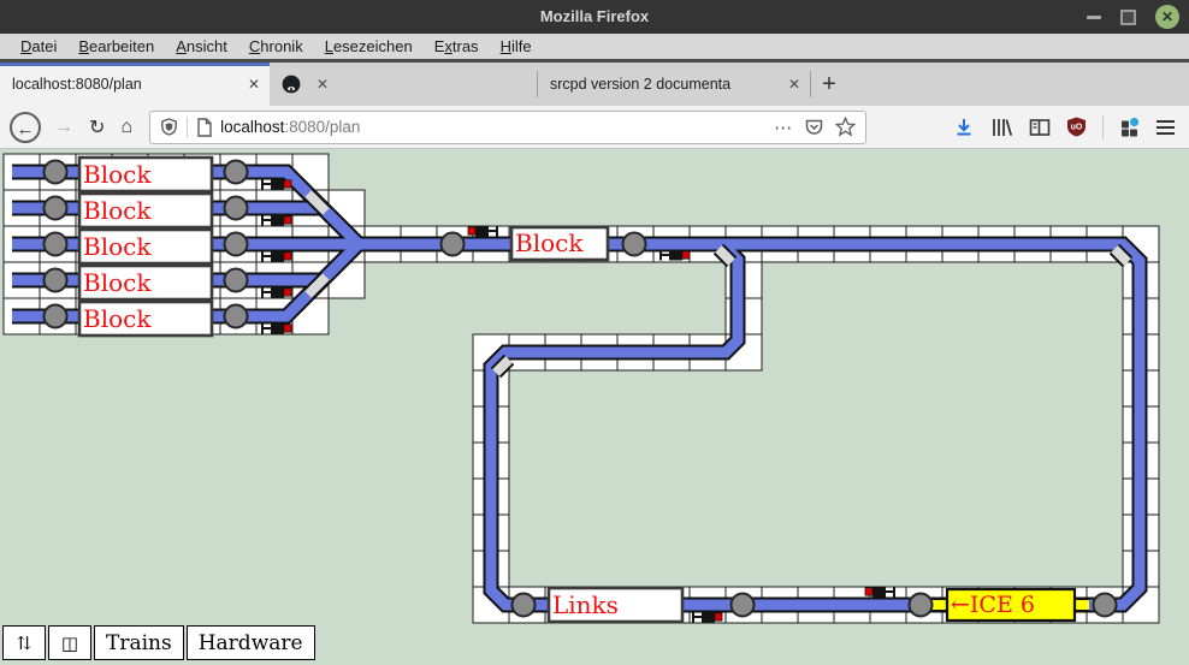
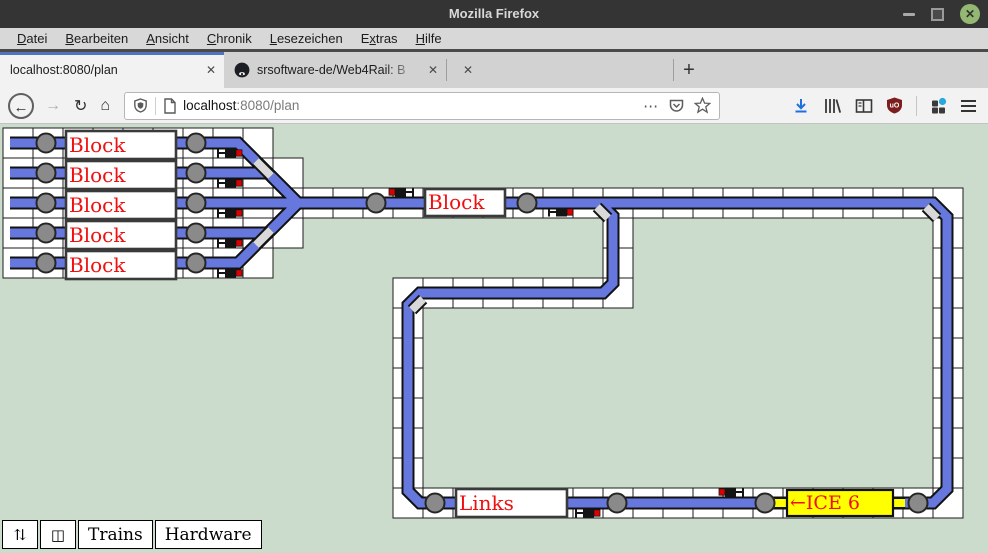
  Mozilla Firefox
  ✕
  Datei
  Bearbeiten
  Ansicht
  Chronik
  Lesezeichen
  Extras
  Hilfe
  localhost:8080/plan
  ✕
+ srsoftware-de/Web4Rail: B
  ✕
- srcpd version 2 documenta
  ✕
  +
  ←
  →
  ↻
  ⌂
  localhost:8080/plan
  ⋯
  Block
  Block
  Block
  Block
  Block
  Block
  Links
  ←ICE 6
  ⇅
  ◫
  Trains
  Hardware
